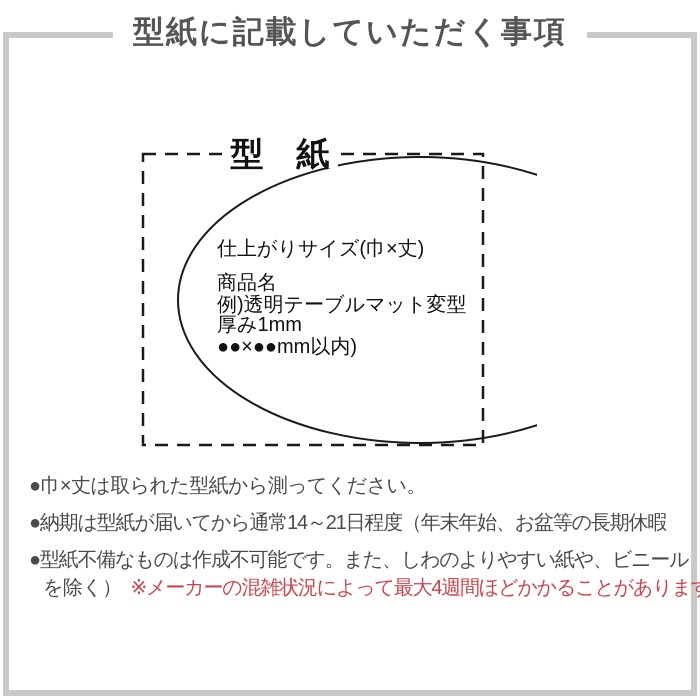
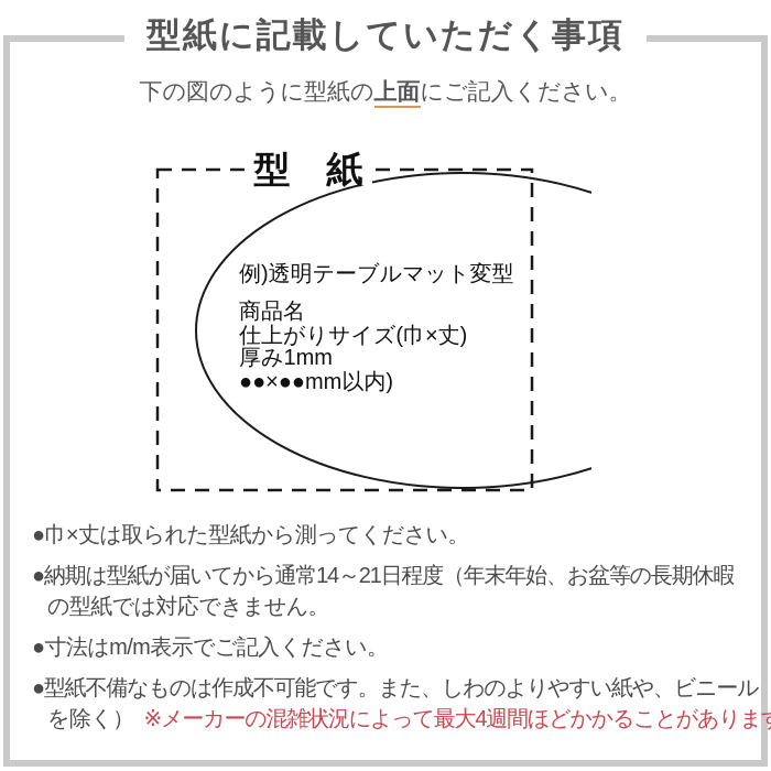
  型紙に記載していただく事項
+ 下の図のように型紙の上面にご記入ください。
  型 紙
- 仕上がりサイズ(巾×丈)
+ 例)透明テーブルマット変型
  商品名
- 例)透明テーブルマット変型
+ 仕上がりサイズ(巾×丈)
  厚み1mm
  ●●×●●mm以内)
  ●巾×丈は取られた型紙から測ってください。
  ●納期は型紙が届いてから通常14～21日程度（年末年始、お盆等の長期休暇
+ の型紙では対応できません。
+ ●寸法はm/m表示でご記入ください。
  ●型紙不備なものは作成不可能です。また、しわのよりやすい紙や、ビニール
  を除く） ※メーカーの混雑状況によって最大4週間ほどかかることがありま
